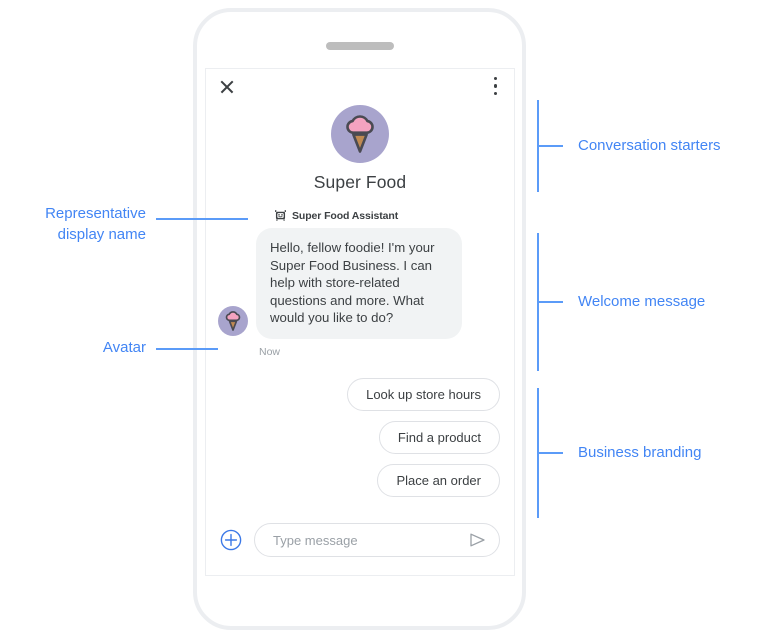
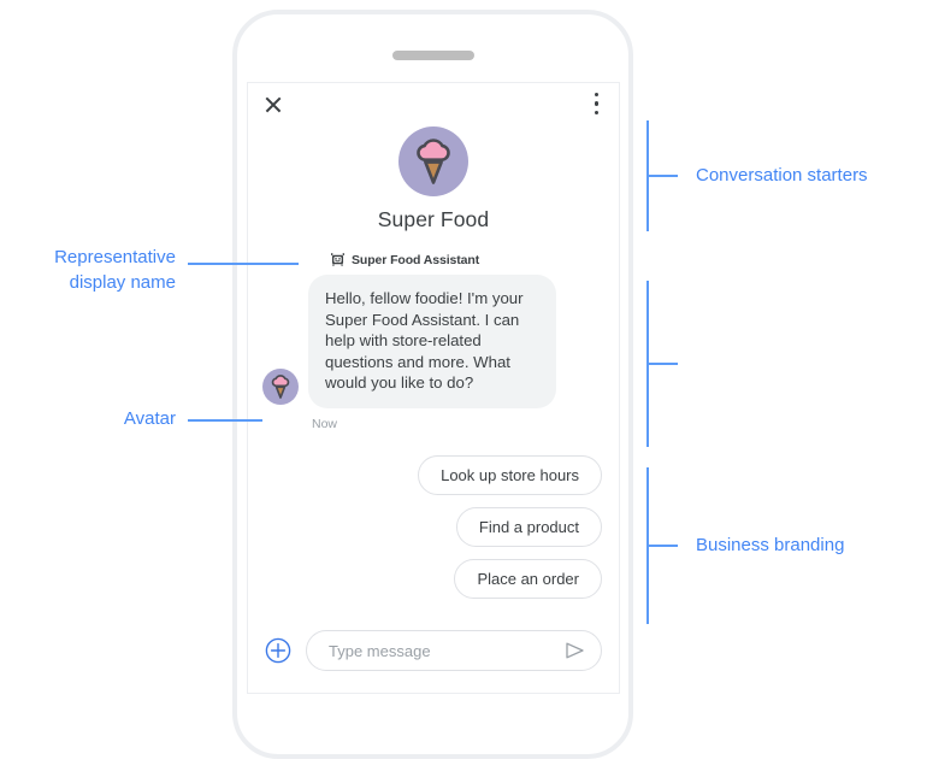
  Super Food
  Super Food Assistant
- Hello, fellow foodie! I'm your Super Food Business. I can help with store-related questions and more. What would you like to do?
+ Hello, fellow foodie! I'm your Super Food Assistant. I can help with store-related questions and more. What would you like to do?
  Now
  Look up store hours
  Find a product
  Place an order
  Type message
  Representative
  display name
  Avatar
  Conversation starters
- Welcome message
  Business branding
